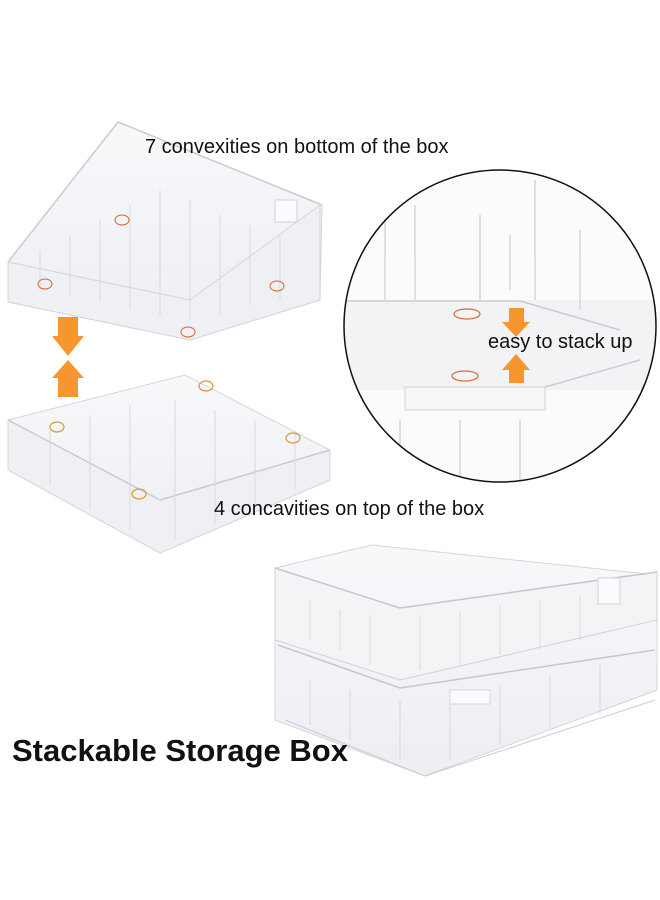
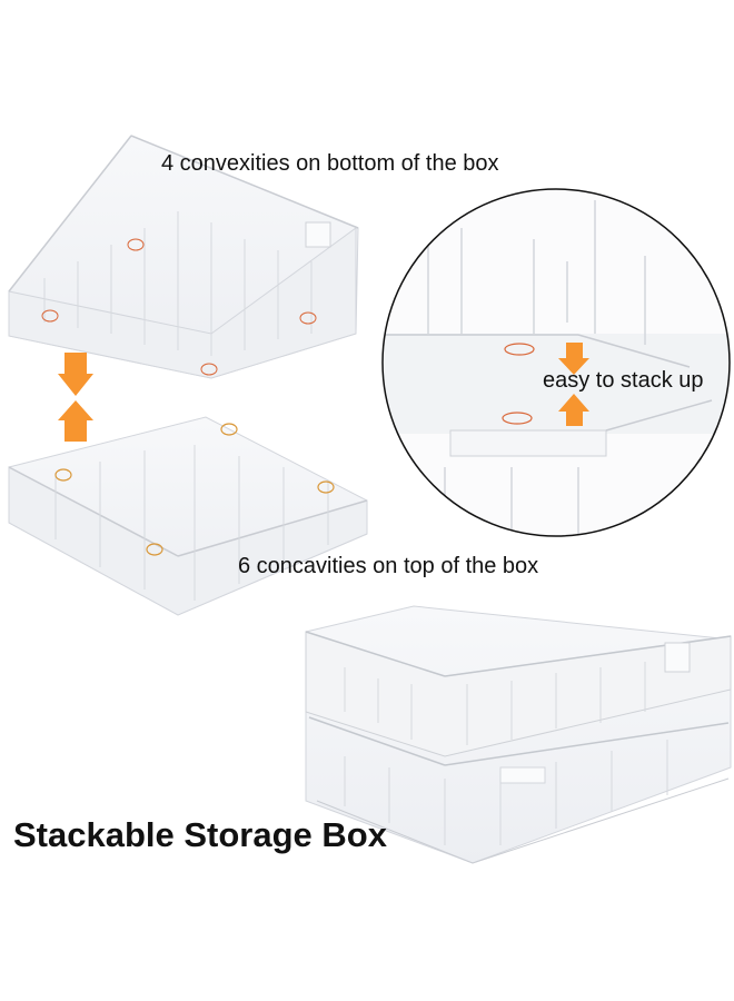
- 7 convexities on bottom of the box
+ 4 convexities on bottom of the box
  easy to stack up
- 4 concavities on top of the box
+ 6 concavities on top of the box
  Stackable Storage Box
